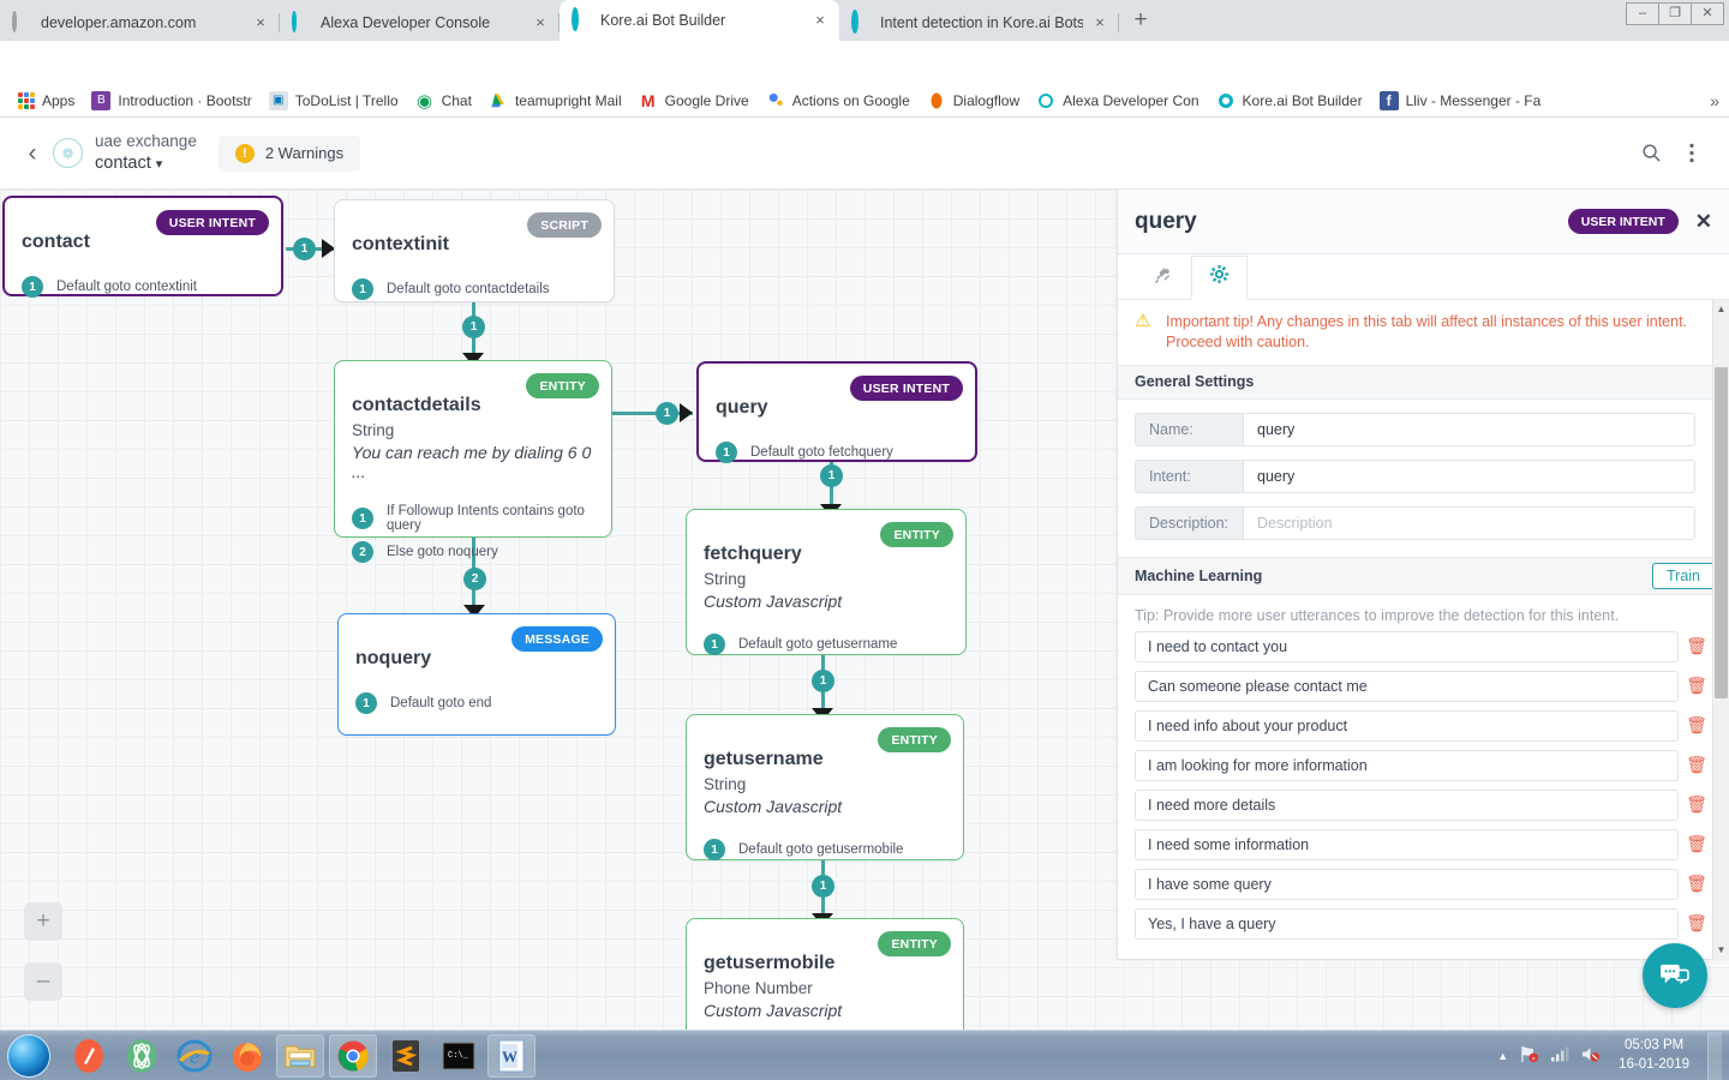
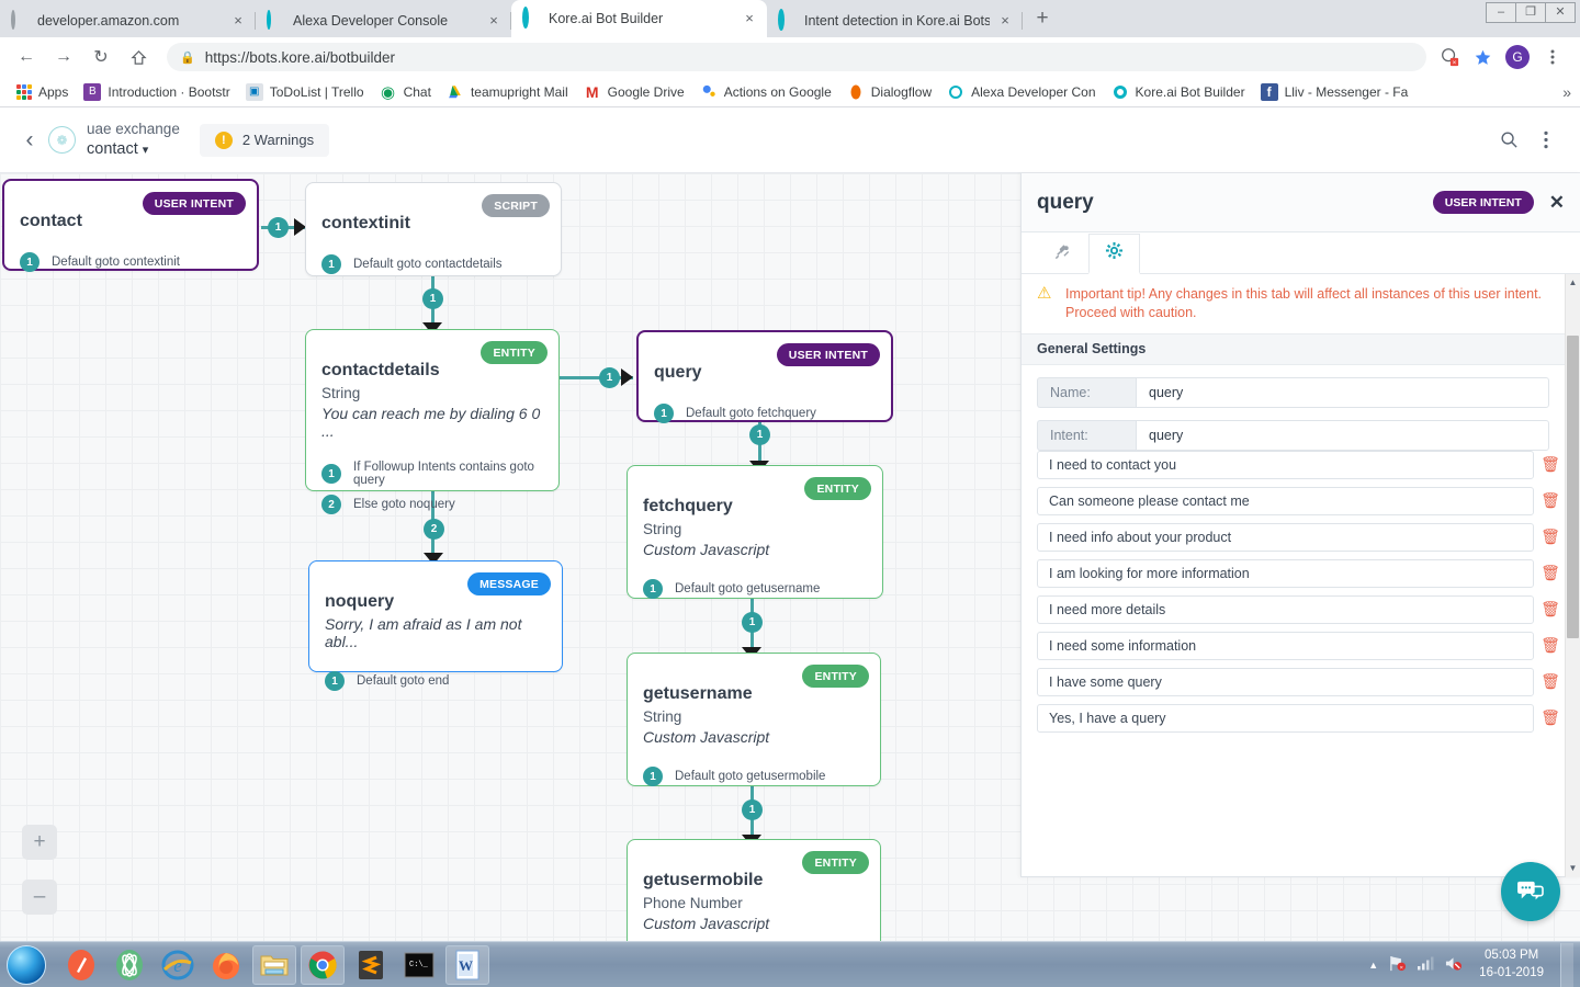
  developer.amazon.com
  ×
  Alexa Developer Console
  ×
  Kore.ai Bot Builder
  ×
  Intent detection in Kore.ai Bots
  ×
  +
  –
  ❐
  ✕
+ ←
+ →
+ ↻
+ 🔒
+ https://bots.kore.ai/botbuilder
+ G
  Apps
  B
  Introduction · Bootstr
  ▣
  ToDoList | Trello
  ◉
  Chat
  teamupright Mail
  M
  Google Drive
  Actions on Google
  Dialogflow
  Alexa Developer Con
  Kore.ai Bot Builder
  f
  Lliv - Messenger - Fa
  »
  ‹
  ❁
  uae exchange
  contact ▾
  !
  2 Warnings
  1
  1
  1
  1
  2
  1
  1
  USER INTENT
  contact
  1
  Default goto contextinit
  SCRIPT
  contextinit
  1
  Default goto contactdetails
  ENTITY
  contactdetails
  String
  You can reach me by dialing 6 0 ...
  1
  If Followup Intents contains goto query
  2
  Else goto noquery
  USER INTENT
  query
  1
  Default goto fetchquery
  MESSAGE
  noquery
+ Sorry, I am afraid as I am not abl...
  1
  Default goto end
  ENTITY
  fetchquery
  String
  Custom Javascript
  1
  Default goto getusername
  ENTITY
  getusername
  String
  Custom Javascript
  1
  Default goto getusermobile
  ENTITY
  getusermobile
  Phone Number
  Custom Javascript
  +
  –
  query
  USER INTENT
  ✕
  ⚠
  Important tip! Any changes in this tab will affect all instances of this user intent. Proceed with caution.
  General Settings
  Name:
  query
  Intent:
  query
- Description:
- Description
- Machine Learning
- Train
- Tip: Provide more user utterances to improve the detection for this intent.
  I need to contact you
  🗑
  Can someone please contact me
  🗑
  I need info about your product
  🗑
  I am looking for more information
  🗑
  I need more details
  🗑
  I need some information
  🗑
  I have some query
  🗑
  Yes, I have a query
  🗑
  ▲
  ▼
  e
  C:\_
  W
  ▲
  05:03 PM
  16-01-2019
